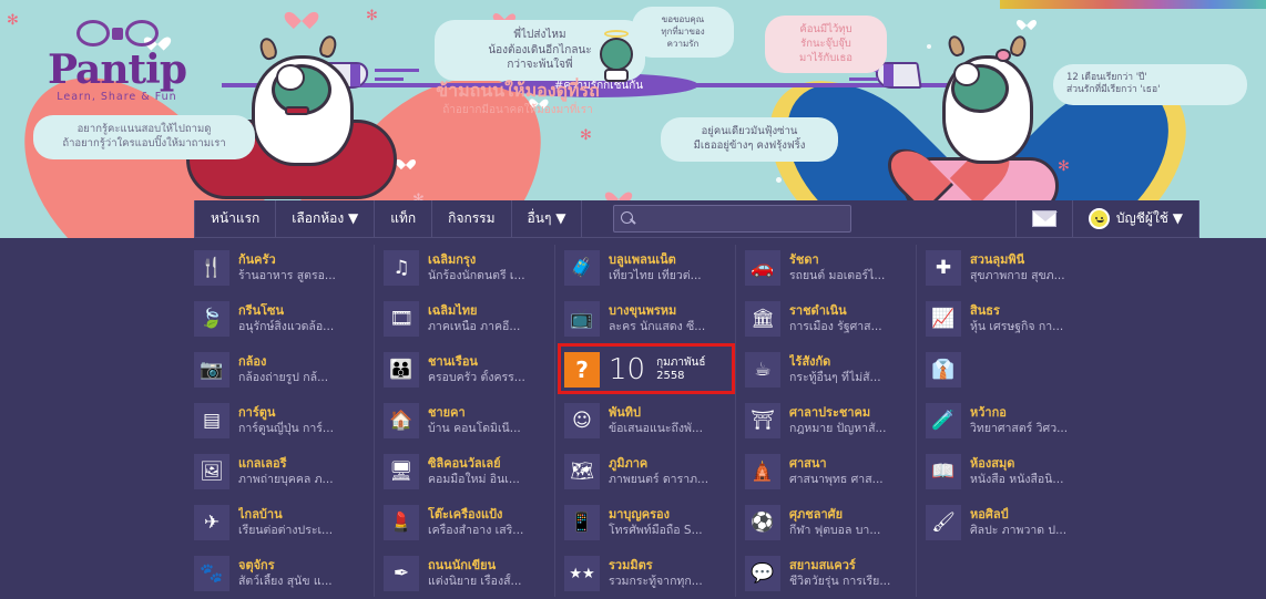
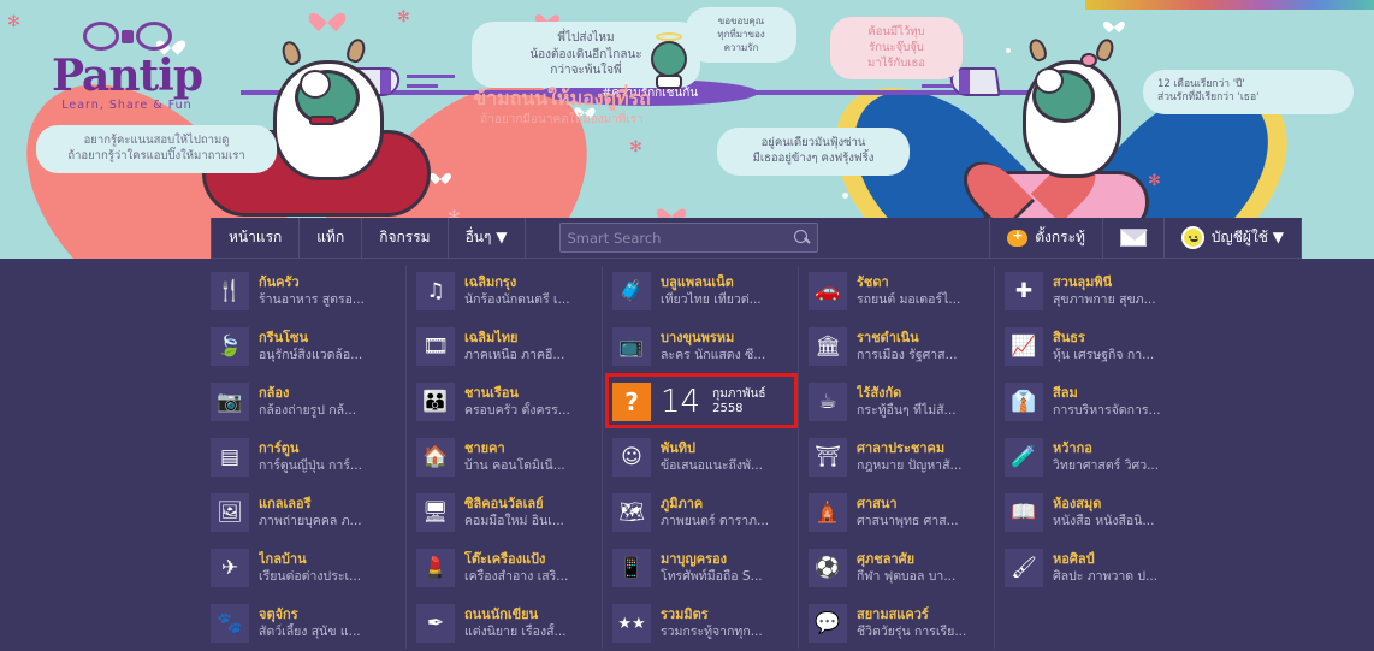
  ✻
  ✻
  ✻
  ✻
  Pantip
  Learn, Share & Fun
  #ความรักก็เช่นกัน
  อยากรู้คะแนนสอบให้ไปถามดู
  ถ้าอยากรู้ว่าใครแอบปิ๊งให้มาถามเรา
  พี่ไปส่งไหม
  น้องต้องเดินอีกไกลนะ
  กว่าจะพ้นใจพี่
  ขอขอบคุณ
  ทุกที่มาของ
  ความรัก
  ค้อนมีไว้ทุบ
  รักนะจุ๊บจุ๊บ
  มาไร้กับเธอ
  อยู่คนเดียวมันฟุ้งซ่าน
  มีเธออยู่ข้างๆ คงฟรุ้งฟริ้ง
  12 เดือนเรียกว่า 'ปี'
  ส่วนรักที่มีเรียกว่า 'เธอ'
  ข้ามถนนให้มองดูที่รถ
  ถ้าอยากมีอนาคตให้มองมาที่เรา
  หน้าแรก
- เลือกห้อง ▼
  แท็ก
  กิจกรรม
  อื่นๆ ▼
+ Smart Search
+ ตั้งกระทู้
  บัญชีผู้ใช้ ▼
  🍴
  ก้นครัว
  ร้านอาหาร สูตรอ...
  🍃
  กรีนโซน
  อนุรักษ์สิ่งแวดล้อ...
  📷
  กล้อง
  กล้องถ่ายรูป กล้...
  ▤
  การ์ตูน
  การ์ตูนญี่ปุ่น การ์...
  🖼
  แกลเลอรี่
  ภาพถ่ายบุคคล ภ...
  ✈
  ไกลบ้าน
  เรียนต่อต่างประเ...
  🐾
  จตุจักร
  สัตว์เลี้ยง สุนัข แ...
  ♫
  เฉลิมกรุง
  นักร้องนักดนตรี เ...
  🎞
  เฉลิมไทย
  ภาคเหนือ ภาคอี...
  👪
  ชานเรือน
  ครอบครัว ตั้งครร...
  🏠
  ชายคา
  บ้าน คอนโดมิเนี...
  🖥
  ซิลิคอนวัลเลย์
  คอมมือใหม่ อินเ...
  💄
  โต๊ะเครื่องแป้ง
  เครื่องสำอาง เสริ...
  ✒
  ถนนนักเขียน
  แต่งนิยาย เรื่องสั้...
  🧳
  บลูแพลนเน็ต
  เที่ยวไทย เที่ยวต่...
  📺
  บางขุนพรหม
  ละคร นักแสดง ซี...
  ?
- 10
+ 14
  กุมภาพันธ์
  2558
  ☺
  พันทิป
  ข้อเสนอแนะถึงพั...
  🗺
  ภูมิภาค
  ภาพยนตร์ ดาราภ...
  📱
  มาบุญครอง
  โทรศัพท์มือถือ S...
  ★★
  รวมมิตร
  รวมกระทู้จากทุก...
  🚗
  รัชดา
  รถยนต์ มอเตอร์ไ...
  🏛
  ราชดำเนิน
  การเมือง รัฐศาส...
  ☕
  ไร้สังกัด
  กระทู้อื่นๆ ที่ไม่สั...
  ⛩
  ศาลาประชาคม
  กฎหมาย ปัญหาสั...
  🛕
  ศาสนา
  ศาสนาพุทธ ศาส...
  ⚽
  ศุภชลาศัย
  กีฬา ฟุตบอล บา...
  💬
  สยามสแควร์
  ชีวิตวัยรุ่น การเรีย...
  ✚
  สวนลุมพินี
  สุขภาพกาย สุขภ...
  📈
  สินธร
  หุ้น เศรษฐกิจ กา...
  👔
+ สีลม
+ การบริหารจัดการ...
  🧪
  หว้ากอ
  วิทยาศาสตร์ วิศว...
  📖
  ห้องสมุด
  หนังสือ หนังสือนิ...
  🖌
  หอศิลป์
  ศิลปะ ภาพวาด ป...
